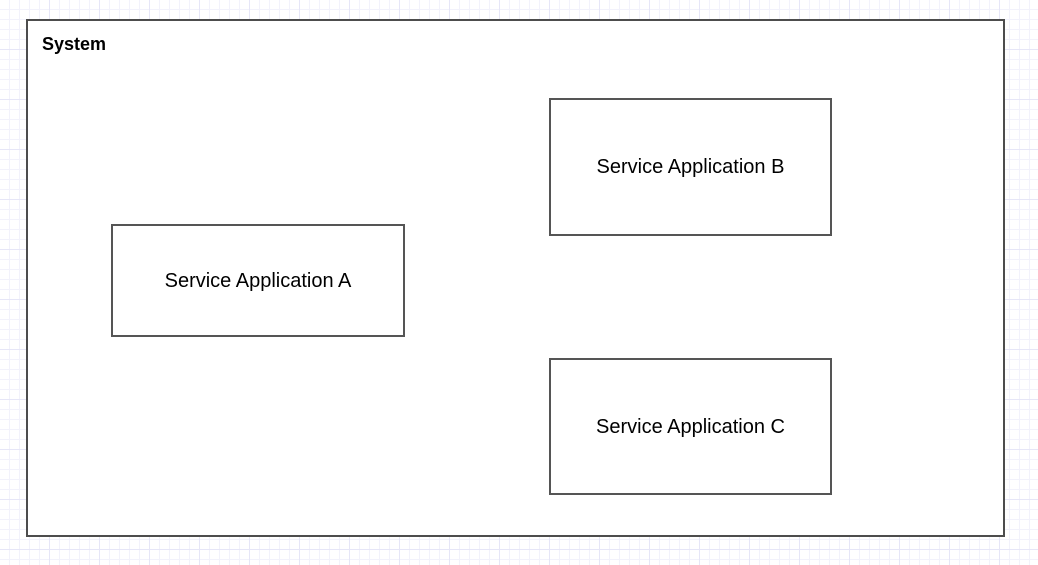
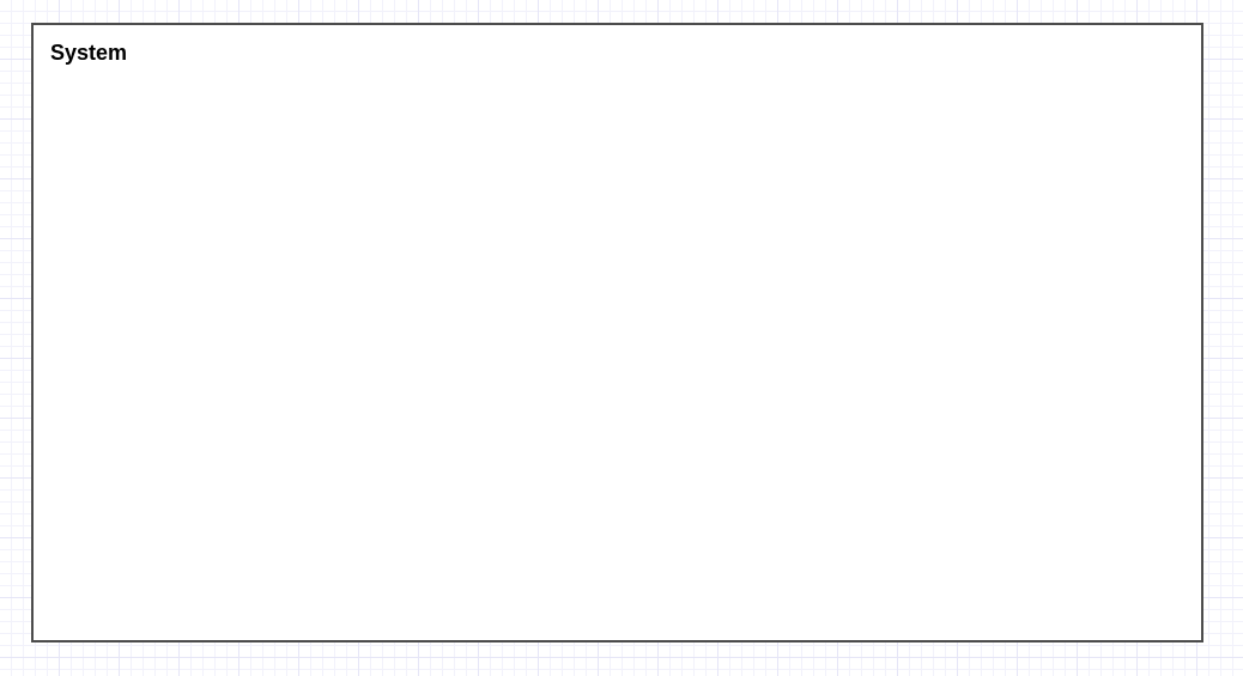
  System
- Service Application A
- Service Application B
- Service Application C
